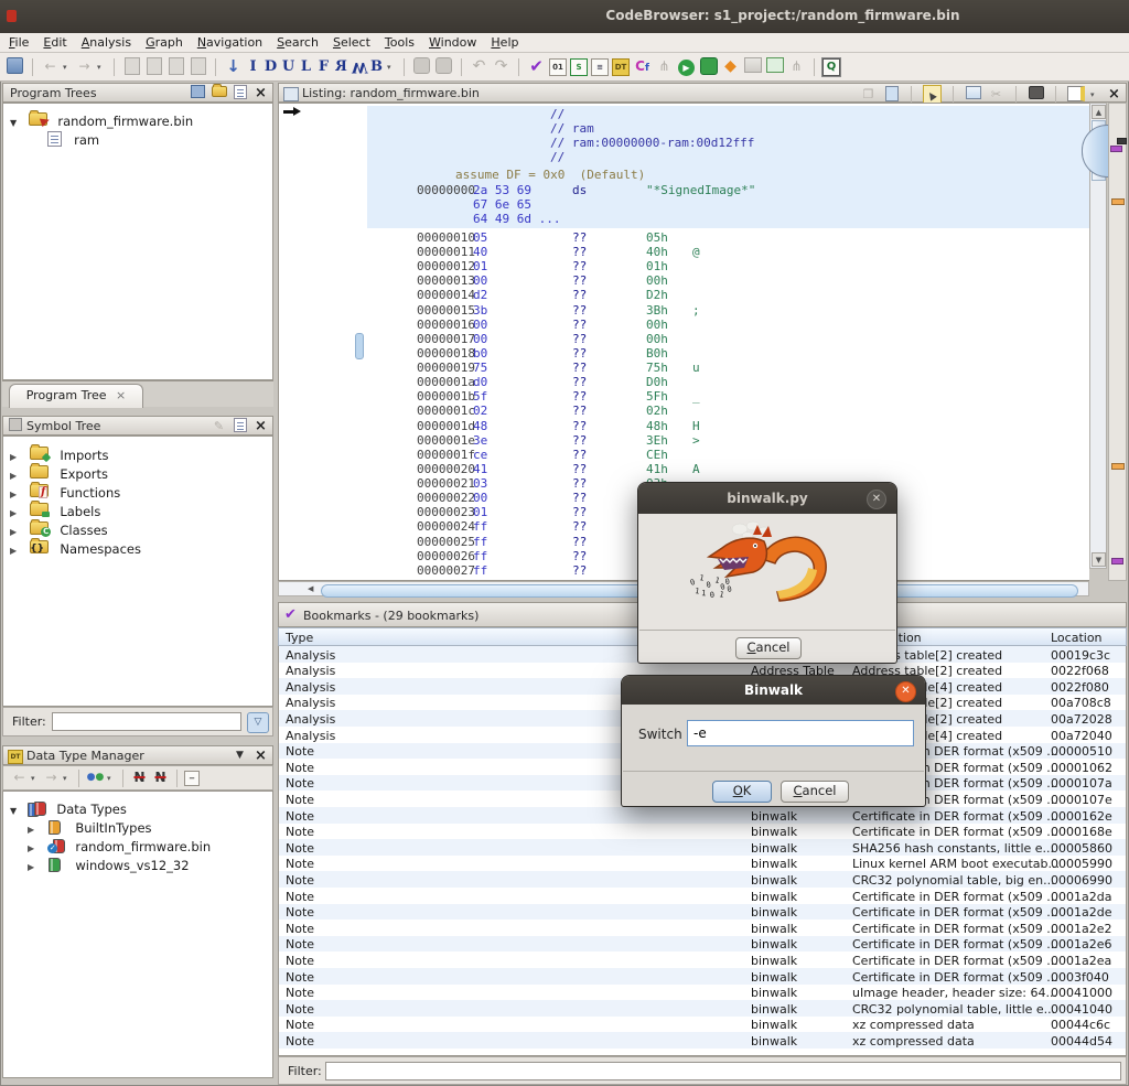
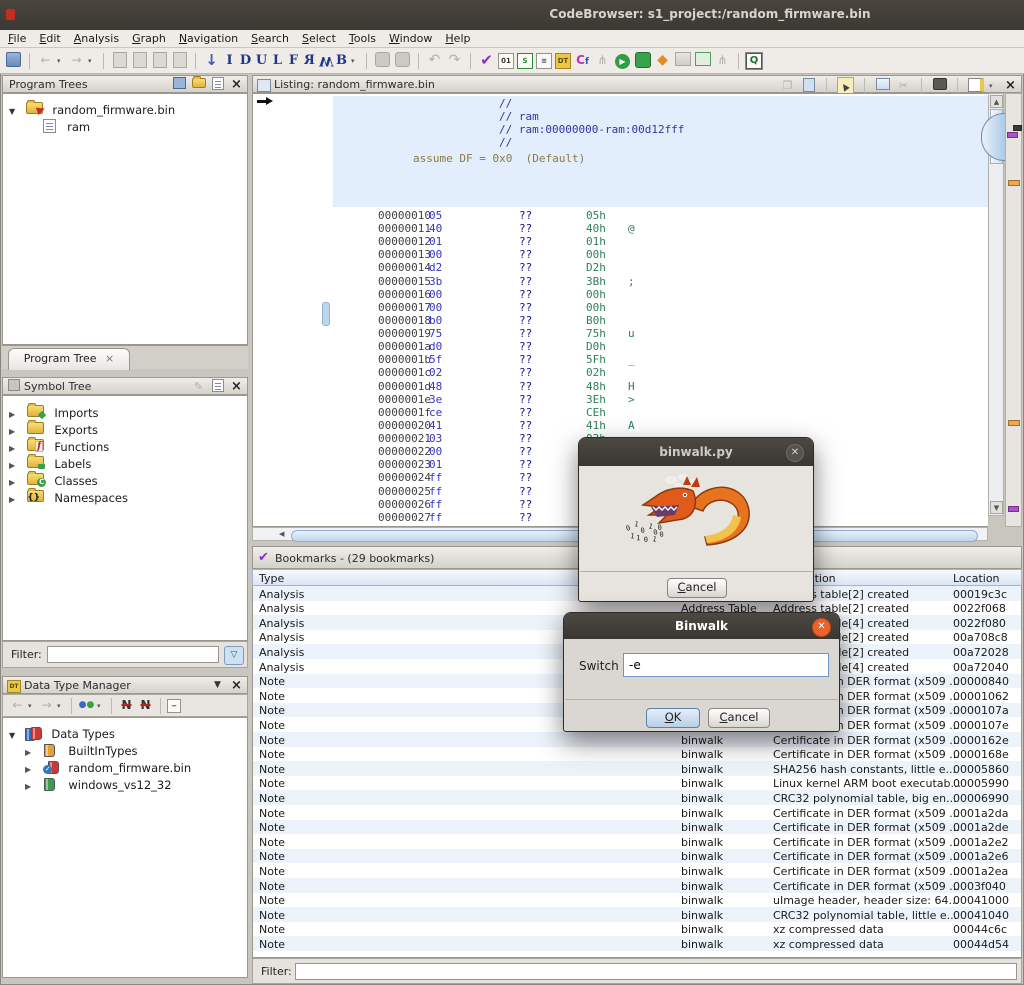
  CodeBrowser: s1_project:/random_firmware.bin
  File
  Edit
  Analysis
  Graph
  Navigation
  Search
  Select
  Tools
  Window
  Help
  ←
  ▾
  →
  ▾
  ↓
  I
  D
  U
  L
  F
  B
  ▾
  ↶
  ↷
  ✔
  01
  S
  ≡
  DT
  Cf
  ⋔
  ▶
  ◆
  ⋔
  Q
  Program Trees
  ×
  ▼ random_firmware.bin
  ram
  Program Tree ×
  Symbol Tree
  ✎
  ×
  ▶ Imports
  ▶ Exports
  ▶ Functions
  ▶ Labels
  ▶ Classes
  ▶
  {}
  Namespaces
  Filter:
  ▽
  Data Type Manager
  ▼
  ×
  ←
  ▾
  →
  ▾
  ●●
  ▾
  N
  N
  −
  ▼ Data Types
  ▶ BuiltInTypes
  ▶
  ✓
  random_firmware.bin
  ▶ windows_vs12_32
  Listing: random_firmware.bin
  ❐
  ✂
  ▾
  ×
  //
  // ram
  // ram:00000000-ram:00d12fff
  //
  assume DF = 0x0 (Default)
- 00000000
- 2a 53 69
- ds
- "*SignedImage*"
- 67 6e 65
- 64 49 6d ...
  00000010
  05
  ??
  05h
  00000011
  40
  ??
  40h
  @
  00000012
  01
  ??
  01h
  00000013
  00
  ??
  00h
  00000014
  d2
  ??
  D2h
  00000015
  3b
  ??
  3Bh
  ;
  00000016
  00
  ??
  00h
  00000017
  00
  ??
  00h
  00000018
  b0
  ??
  B0h
  00000019
  75
  ??
  75h
  u
  0000001a
  d0
  ??
  D0h
  0000001b
  5f
  ??
  5Fh
  _
  0000001c
  02
  ??
  02h
  0000001d
  48
  ??
  48h
  H
  0000001e
  3e
  ??
  3Eh
  >
  0000001f
  ce
  ??
  CEh
  00000020
  41
  ??
  41h
  A
  00000021
  03
  ??
  00000022
  00
  ??
  00000023
  01
  ??
  00000024
  ff
  ??
  00000025
  ff
  ??
  00000026
  ff
  ??
  00000027
  ff
  ??
  ▲
  ▼
  ◀
  ✔
  Bookmarks - (29 bookmarks)
  Type
  Location
  Analysis
  00019c3c
  Analysis
  Address Table
  Address table[2] created
  0022f068
  Analysis
  0022f080
  Analysis
  00a708c8
  Analysis
  00a72028
  Analysis
  00a72040
  Note
- 00000510
+ 00000840
  Note
  00001062
  Note
  0000107a
  Note
  0000107e
  Note
  binwalk
  Certificate in DER format (x509 ...
  0000162e
  Note
  binwalk
  Certificate in DER format (x509 ...
  0000168e
  Note
  binwalk
  SHA256 hash constants, little e...
  00005860
  Note
  binwalk
  Linux kernel ARM boot executab...
  00005990
  Note
  binwalk
  CRC32 polynomial table, big en...
  00006990
  Note
  binwalk
  Certificate in DER format (x509 ...
  0001a2da
  Note
  binwalk
  Certificate in DER format (x509 ...
  0001a2de
  Note
  binwalk
  Certificate in DER format (x509 ...
  0001a2e2
  Note
  binwalk
  Certificate in DER format (x509 ...
  0001a2e6
  Note
  binwalk
  Certificate in DER format (x509 ...
  0001a2ea
  Note
  binwalk
  Certificate in DER format (x509 ...
  0003f040
  Note
  binwalk
  uImage header, header size: 64...
  00041000
  Note
  binwalk
  CRC32 polynomial table, little e...
  00041040
  Note
  binwalk
  xz compressed data
  00044c6c
  Note
  binwalk
  xz compressed data
  00044d54
  Filter:
  binwalk.py
  ✕
  Cancel
  Binwalk
  ✕
  Switch
  -e
  OK
  Cancel
